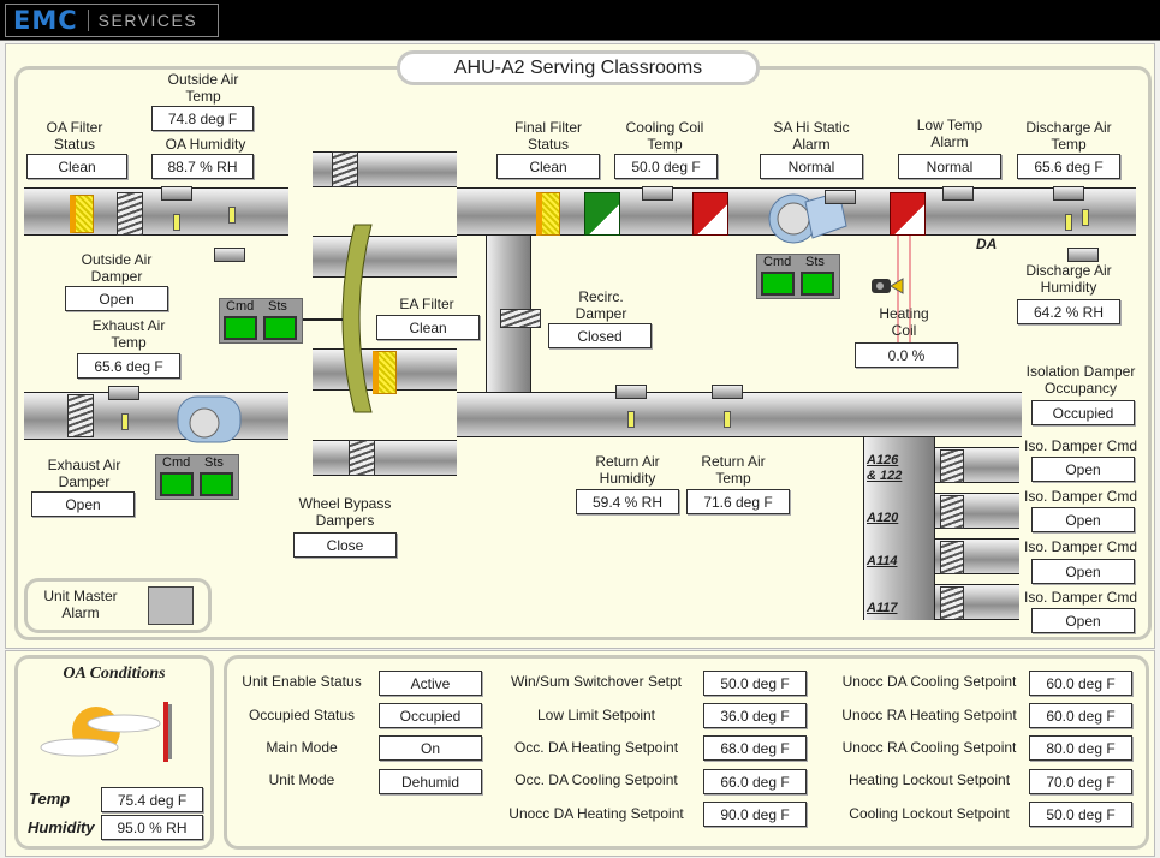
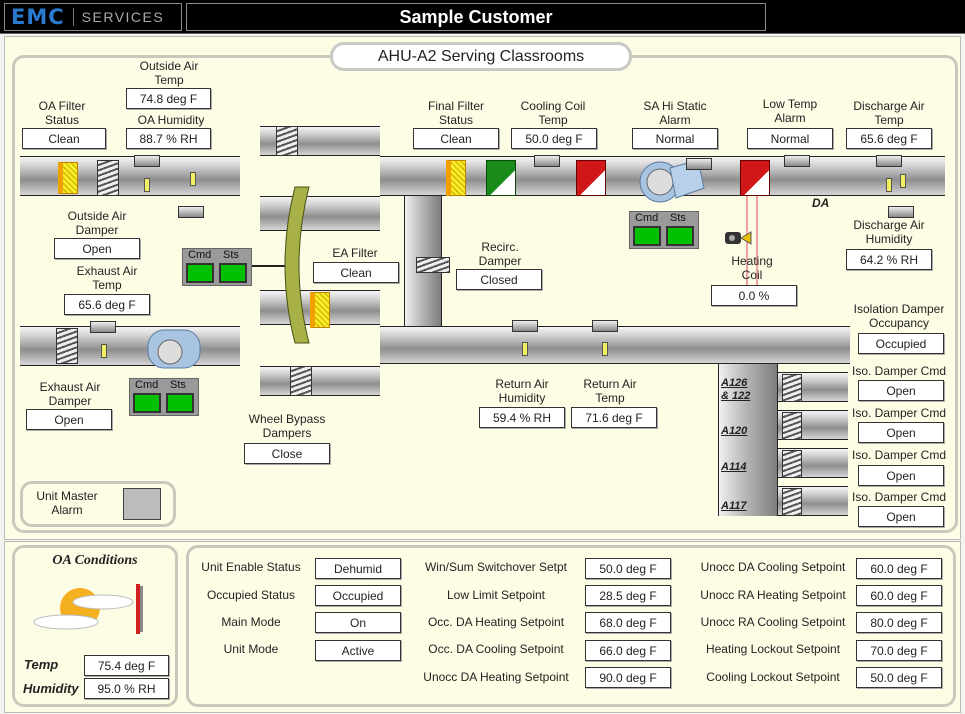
  EMC
  SERVICES
+ Sample Customer
  AHU-A2 Serving Classrooms
  DA
  A126 & 122
  A120
  A114
  A117
  Cmd
  Sts
  Cmd
  Sts
  Cmd
  Sts
  OA Filter Status
  Clean
  Outside Air Temp
  74.8 deg F
  OA Humidity
  88.7 % RH
  Final Filter Status
  Clean
  Cooling Coil Temp
  50.0 deg F
  SA Hi Static Alarm
  Normal
  Low Temp Alarm
  Normal
  Discharge Air Temp
  65.6 deg F
  Outside Air Damper
  Open
  Exhaust Air Temp
  65.6 deg F
  EA Filter
  Clean
  Recirc. Damper
  Closed
  Heating Coil
  0.0 %
  Discharge Air Humidity
  64.2 % RH
  Isolation Damper Occupancy
  Occupied
  Exhaust Air Damper
  Open
  Wheel Bypass Dampers
  Close
  Return Air Humidity
  59.4 % RH
  Return Air Temp
  71.6 deg F
  Iso. Damper Cmd
  Open
  Iso. Damper Cmd
  Open
  Iso. Damper Cmd
  Open
  Iso. Damper Cmd
  Open
  Unit Master Alarm
  OA Conditions
  Temp
  75.4 deg F
  Humidity
  95.0 % RH
  Unit Enable Status
- Active
+ Dehumid
  Occupied Status
  Occupied
  Main Mode
  On
  Unit Mode
- Dehumid
+ Active
  Win/Sum Switchover Setpt
  50.0 deg F
  Low Limit Setpoint
- 36.0 deg F
+ 28.5 deg F
  Occ. DA Heating Setpoint
  68.0 deg F
  Occ. DA Cooling Setpoint
  66.0 deg F
  Unocc DA Heating Setpoint
  90.0 deg F
  Unocc DA Cooling Setpoint
  60.0 deg F
  Unocc RA Heating Setpoint
  60.0 deg F
  Unocc RA Cooling Setpoint
  80.0 deg F
  Heating Lockout Setpoint
  70.0 deg F
  Cooling Lockout Setpoint
  50.0 deg F
